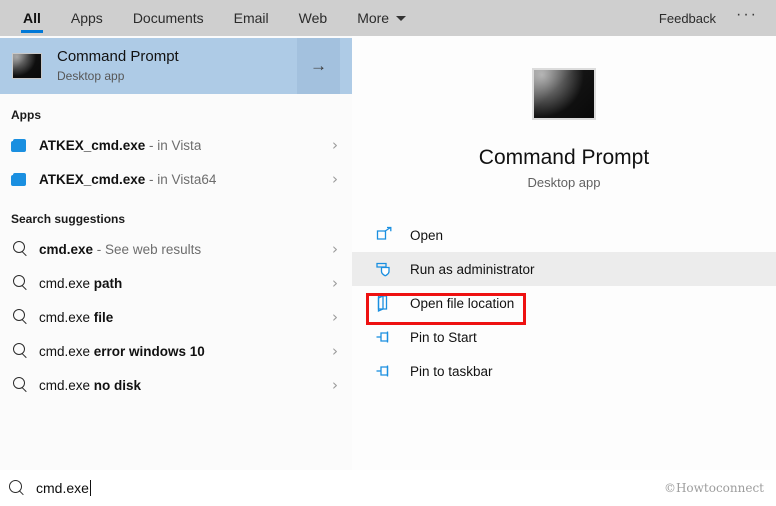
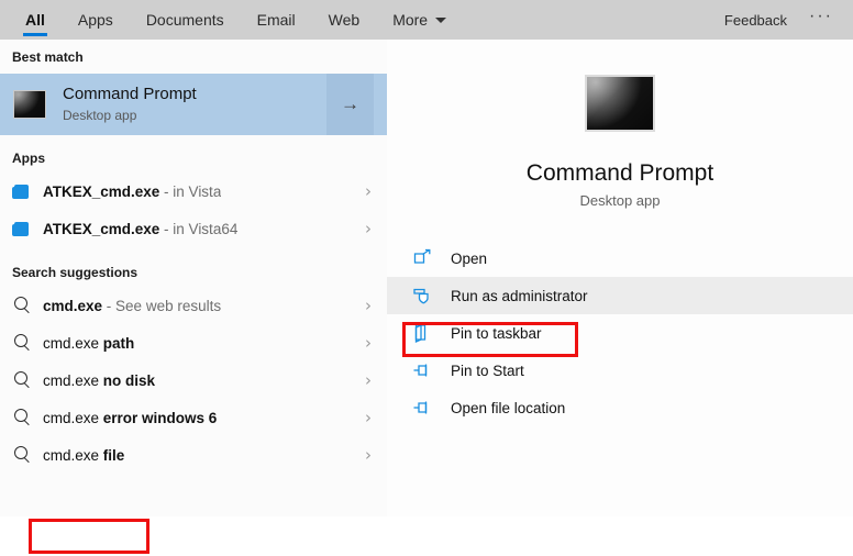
  All
  Apps
  Documents
  Email
  Web
  More
  Feedback
  ···
+ Best match
  Command Prompt
  Desktop app
  →
  Apps
  ATKEX_cmd.exe - in Vista
  ›
  ATKEX_cmd.exe - in Vista64
  ›
  Search suggestions
  cmd.exe - See web results
  ›
  cmd.exe path
  ›
- cmd.exe file
+ cmd.exe no disk
  ›
- cmd.exe error windows 10
+ cmd.exe error windows 6
  ›
- cmd.exe no disk
+ cmd.exe file
  ›
  Command Prompt
  Desktop app
  Open
  Run as administrator
- Open file location
+ Pin to taskbar
  Pin to Start
- Pin to taskbar
+ Open file location
- cmd.exe
- ©Howtoconnect
